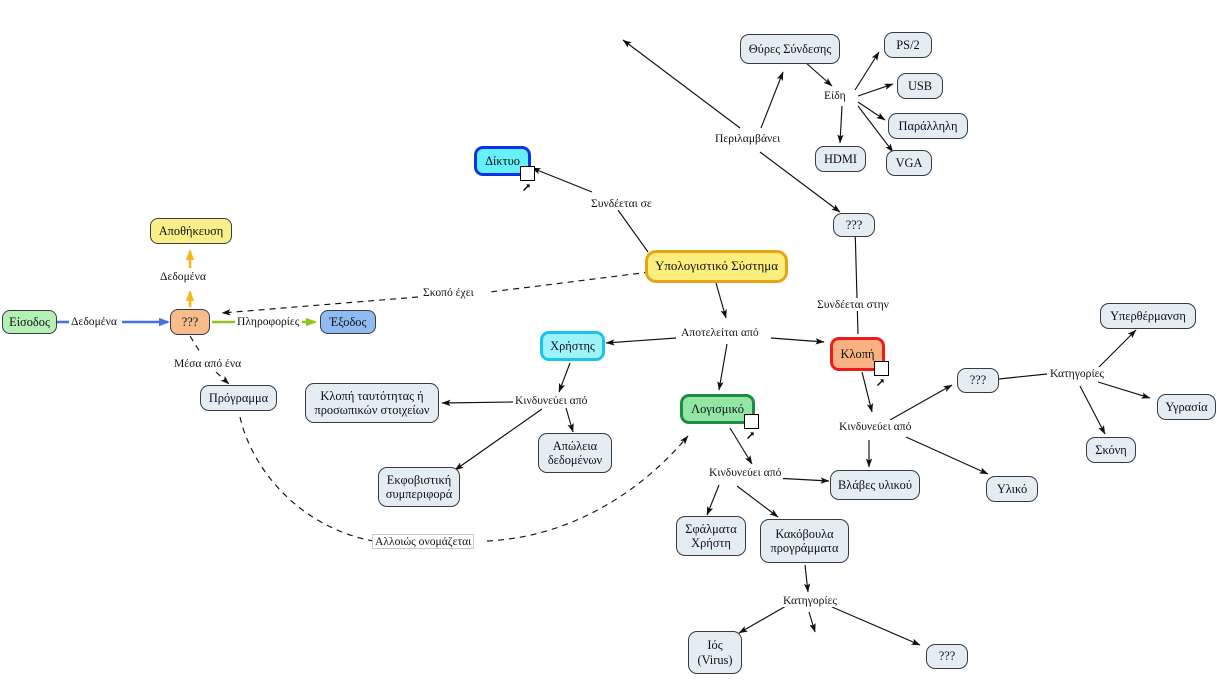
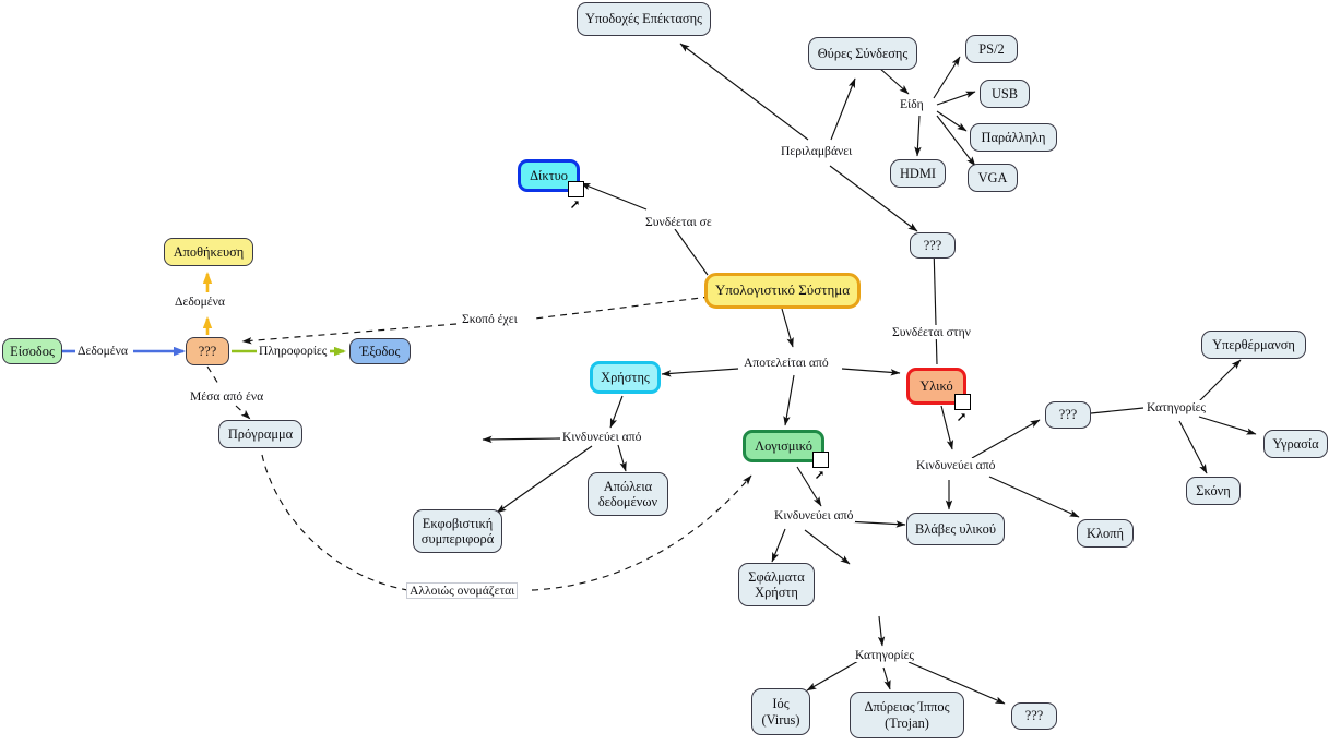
+ Υποδοχές Επέκτασης
  Θύρες Σύνδεσης
  PS/2
  USB
  Παράλληλη
  HDMI
  VGA
  ???
  Δίκτυο
  Αποθήκευση
  Είσοδος
  ???
  Έξοδος
  Πρόγραμμα
  Υπολογιστικό Σύστημα
  Χρήστης
  Λογισμικό
- Κλοπή
+ Υλικό
- Κλοπή ταυτότητας ή
- προσωπικών στοιχείων
  Απώλεια
  δεδομένων
  Εκφοβιστική
  συμπεριφορά
  Σφάλματα
  Χρήστη
- Κακόβουλα
- προγράμματα
  Βλάβες υλικού
  Ιός
  (Virus)
+ Δπύρειος Ίππος
+ (Trojan)
  ???
  ???
- Υλικό
+ Κλοπή
  Υπερθέρμανση
  Υγρασία
  Σκόνη
  Περιλαμβάνει
  Είδη
  Συνδέεται σε
  Δεδομένα
  Δεδομένα
  Πληροφορίες
  Σκοπό έχει
  Μέσα από ένα
  Αποτελείται από
  Συνδέεται στην
  Κινδυνεύει από
  Κινδυνεύει από
  Κινδυνεύει από
  Κατηγορίες
  Κατηγορίες
  Αλλοιώς ονομάζεται
